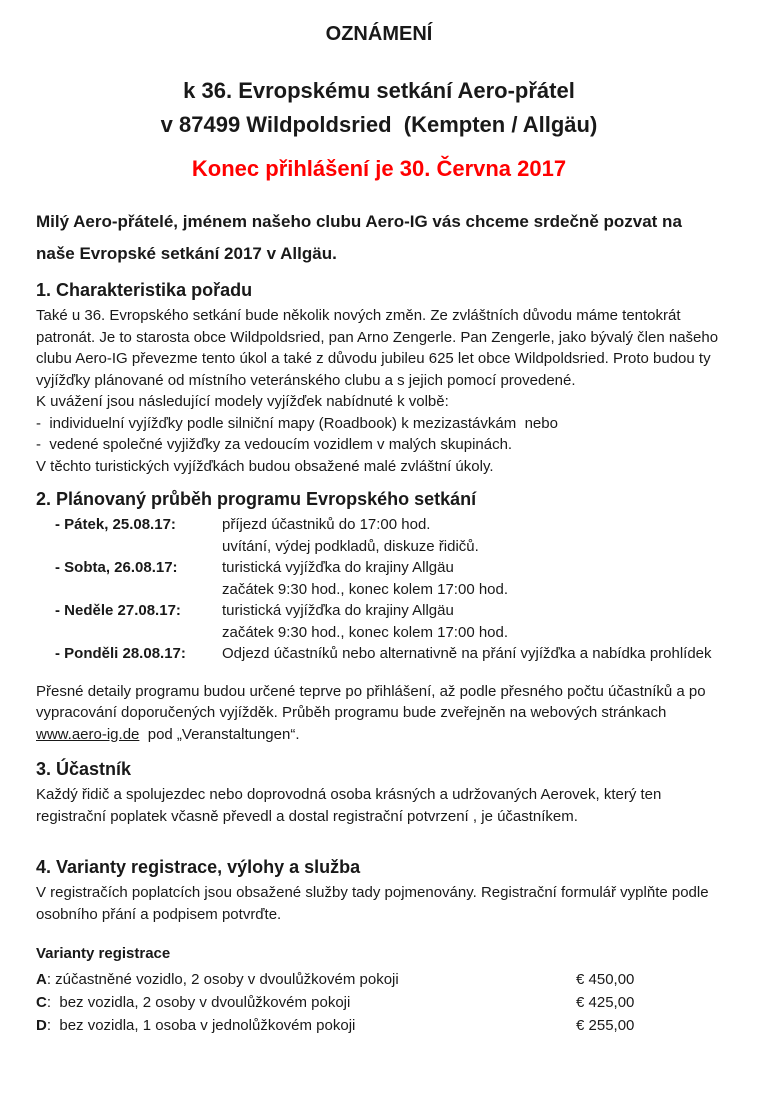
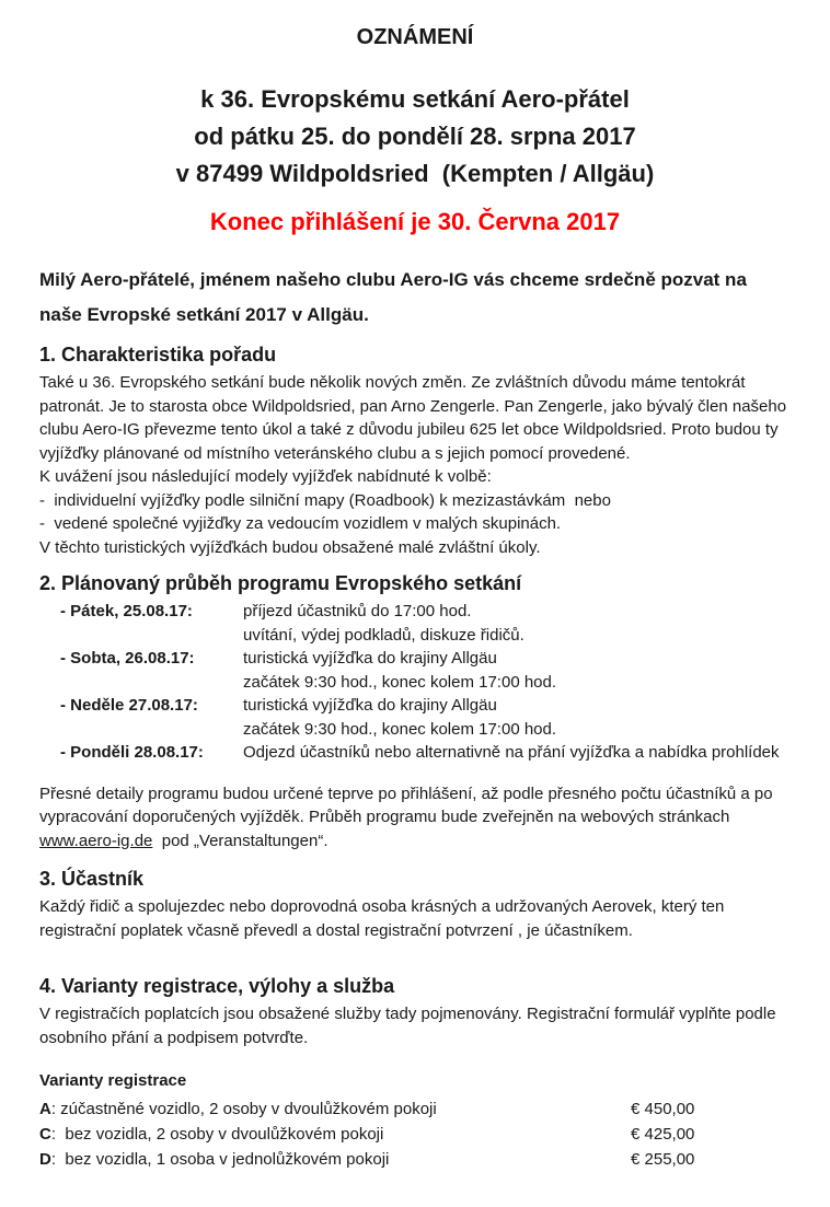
  OZNÁMENÍ
  k 36. Evropskému setkání Aero-přátel
+ od pátku 25. do pondělí 28. srpna 2017
  v 87499 Wildpoldsried (Kempten / Allgäu)
  Konec přihlášení je 30. Června 2017
  Milý Aero-přátelé, jménem našeho clubu Aero-IG vás chceme srdečně pozvat na naše Evropské setkání 2017 v Allgäu.
  1. Charakteristika pořadu
  Také u 36. Evropského setkání bude několik nových změn. Ze zvláštních důvodu máme tentokrát patronát. Je to starosta obce Wildpoldsried, pan Arno Zengerle. Pan Zengerle, jako bývalý člen našeho clubu Aero-IG převezme tento úkol a také z důvodu jubileu 625 let obce Wildpoldsried. Proto budou ty vyjížďky plánované od místního veteránského clubu a s jejich pomocí provedené.
  K uvážení jsou následující modely vyjížďek nabídnuté k volbě:
  - individuelní vyjížďky podle silniční mapy (Roadbook) k mezizastávkám nebo
  - vedené společné vyjižďky za vedoucím vozidlem v malých skupinách.
  V těchto turistických vyjížďkách budou obsažené malé zvláštní úkoly.
  2. Plánovaný průběh programu Evropského setkání
  - Pátek, 25.08.17:
  příjezd účastniků do 17:00 hod.
  uvítání, výdej podkladů, diskuze řidičů.
  - Sobta, 26.08.17:
  turistická vyjížďka do krajiny Allgäu
  začátek 9:30 hod., konec kolem 17:00 hod.
  - Neděle 27.08.17:
  turistická vyjížďka do krajiny Allgäu
  začátek 9:30 hod., konec kolem 17:00 hod.
  - Ponděli 28.08.17:
  Odjezd účastníků nebo alternativně na přání vyjížďka a nabídka prohlídek
  Přesné detaily programu budou určené teprve po přihlášení, až podle přesného počtu účastníků a po vypracování doporučených vyjížděk. Průběh programu bude zveřejněn na webových stránkach www.aero-ig.de pod „Veranstaltungen“.
  3. Účastník
  Každý řidič a spolujezdec nebo doprovodná osoba krásných a udržovaných Aerovek, který ten registrační poplatek včasně převedl a dostal registrační potvrzení , je účastníkem.
  4. Varianty registrace, výlohy a služba
  V registračích poplatcích jsou obsažené služby tady pojmenovány. Registrační formulář vyplňte podle osobního přání a podpisem potvrďte.
  Varianty registrace
  A: zúčastněné vozidlo, 2 osoby v dvoulůžkovém pokoji
  € 450,00
  C: bez vozidla, 2 osoby v dvoulůžkovém pokoji
  € 425,00
  D: bez vozidla, 1 osoba v jednolůžkovém pokoji
  € 255,00
